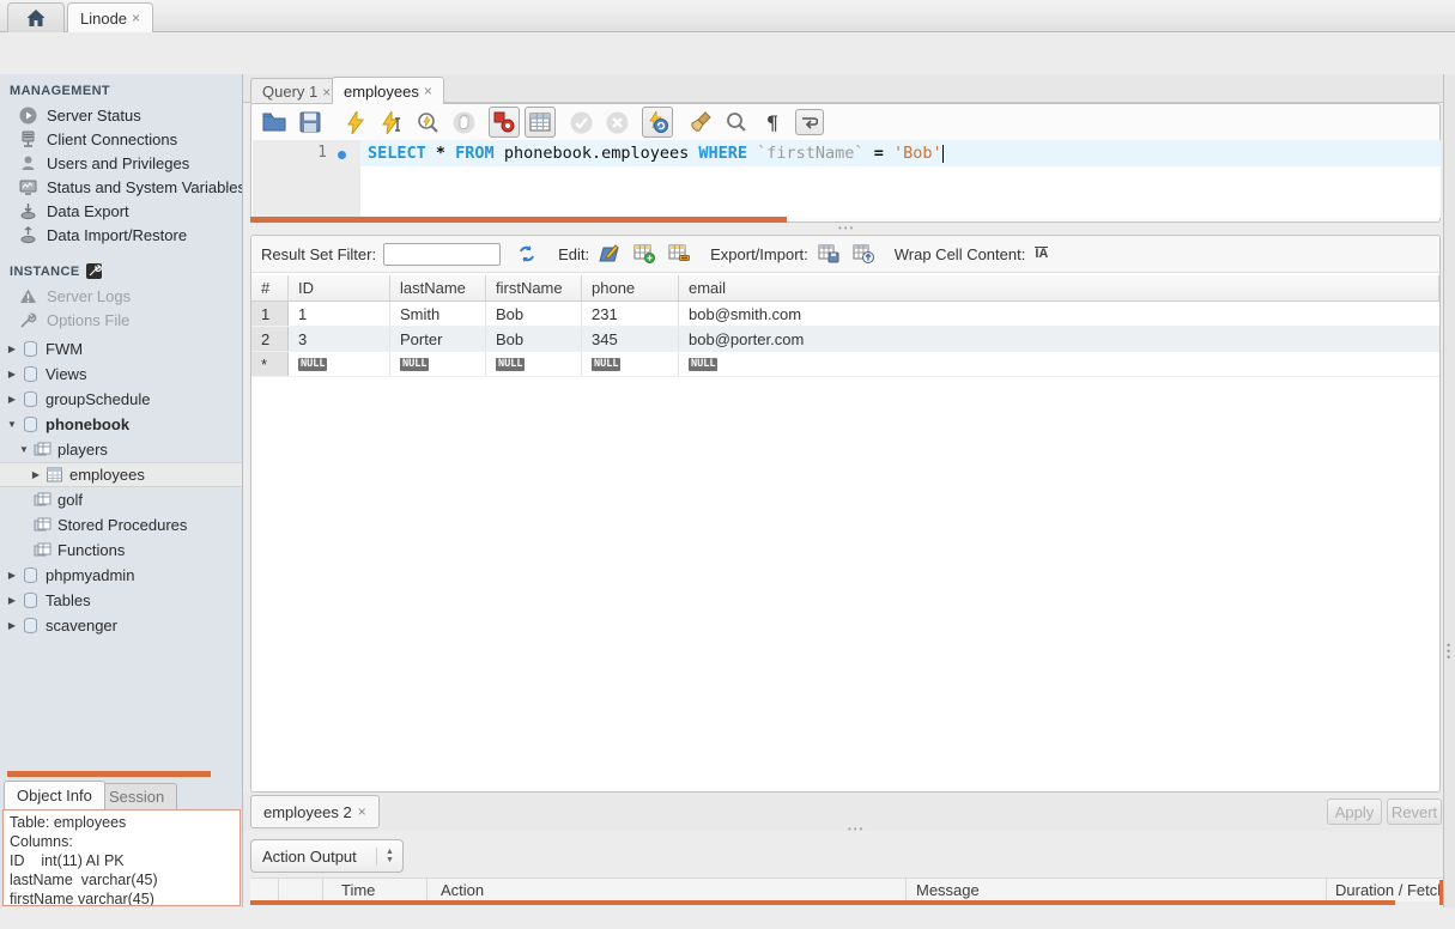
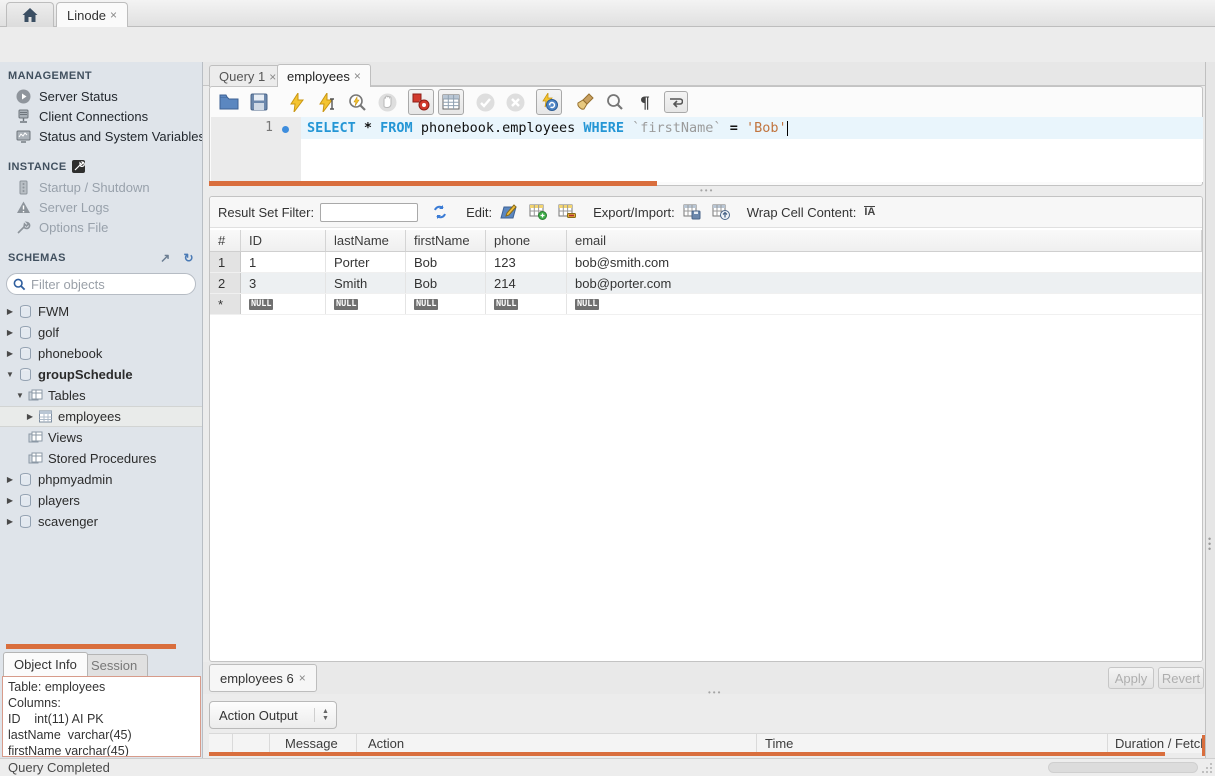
  Linode
  ×
  MANAGEMENT
  Server Status
  Client Connections
- Users and Privileges
  Status and System Variables
- Data Export
- Data Import/Restore
  INSTANCE
+ Startup / Shutdown
  Server Logs
  Options File
+ SCHEMAS
+ ↗
+ ↻
+ Filter objects
  ▶
  FWM
  ▶
- Views
+ golf
  ▶
- groupSchedule
+ phonebook
  ▼
- phonebook
+ groupSchedule
  ▼
- players
+ Tables
  ▶
  employees
- golf
+ Views
  Stored Procedures
- Functions
  ▶
  phpmyadmin
  ▶
- Tables
+ players
  ▶
  scavenger
  Object Info
  Session
  Table: employees
  Columns:
  ID int(11) AI PK
  lastName varchar(45)
  firstName varchar(45)
  Query 1
  ×
  employees
  ×
  ¶
  1
  SELECT
  *
  FROM
  phonebook.employees
  WHERE
  `firstName`
  =
  'Bob'
  •••
  Result Set Filter:
  Edit:
  Export/Import:
  Wrap Cell Content:
  IA
  #
  ID
  lastName
  firstName
  phone
  email
  1
  1
- Smith
+ Porter
  Bob
- 231
+ 123
  bob@smith.com
  2
  3
- Porter
+ Smith
  Bob
- 345
+ 214
  bob@porter.com
  *
  NULL
  NULL
  NULL
  NULL
  NULL
- employees 2
+ employees 6
  ×
  Apply
  Revert
  •••
  Action Output
- Time
+ Message
  Action
- Message
+ Time
  Duration / Fetc
  •
  •
  •
+ Query Completed
